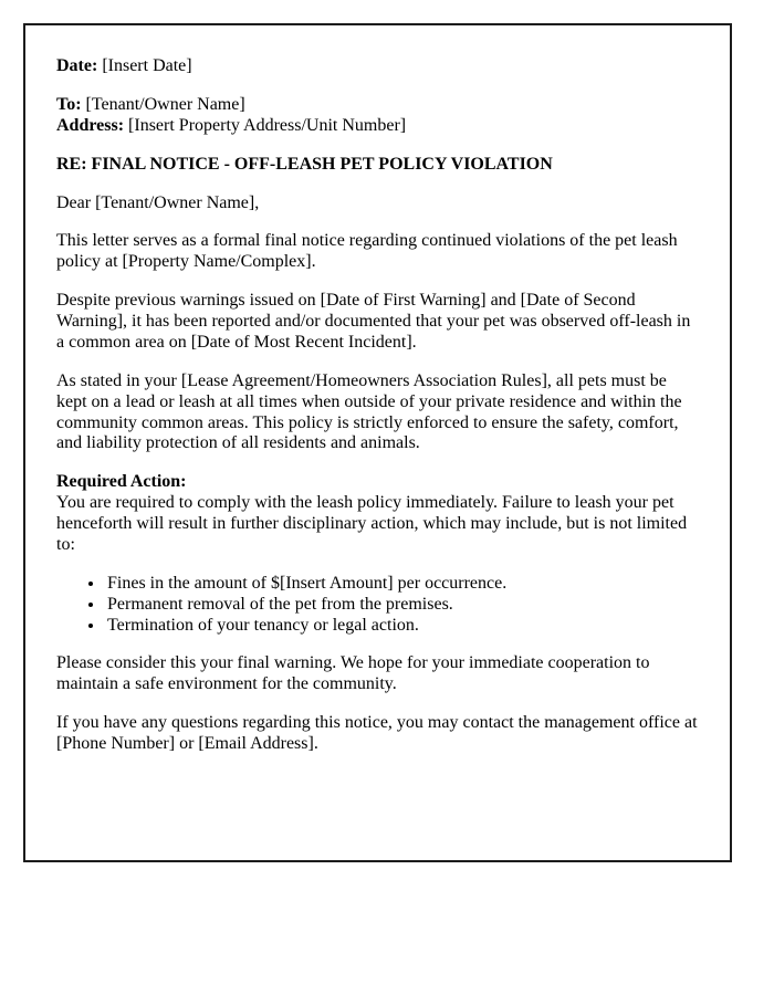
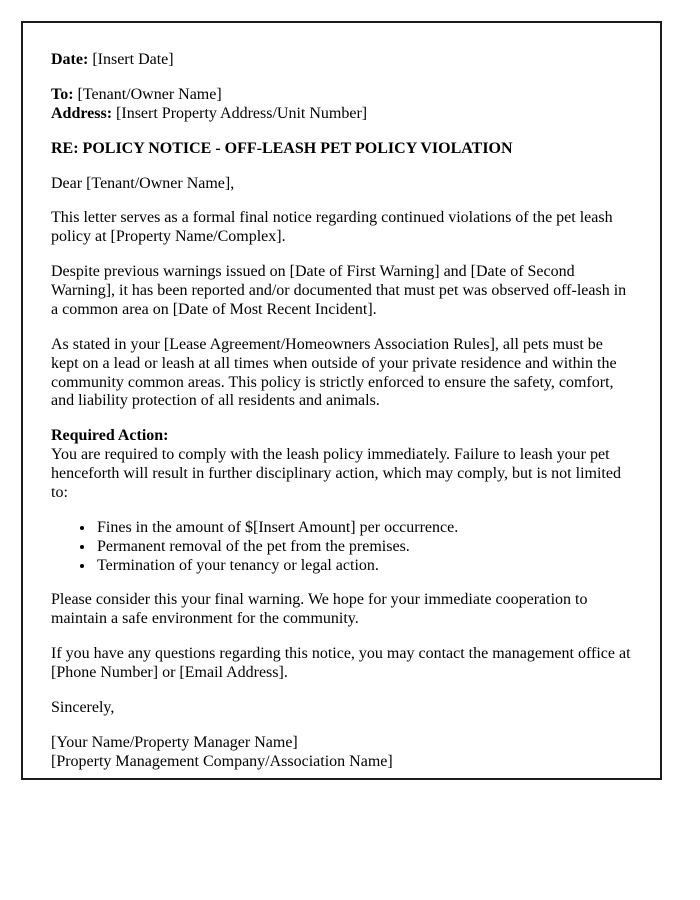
  Date: [Insert Date]
  To: [Tenant/Owner Name]
  Address: [Insert Property Address/Unit Number]
- RE: FINAL NOTICE - OFF-LEASH PET POLICY VIOLATION
+ RE: POLICY NOTICE - OFF-LEASH PET POLICY VIOLATION
  Dear [Tenant/Owner Name],
  This letter serves as a formal final notice regarding continued violations of the pet leash policy at [Property Name/Complex].
- Despite previous warnings issued on [Date of First Warning] and [Date of Second Warning], it has been reported and/or documented that your pet was observed off-leash in a common area on [Date of Most Recent Incident].
+ Despite previous warnings issued on [Date of First Warning] and [Date of Second Warning], it has been reported and/or documented that must pet was observed off-leash in a common area on [Date of Most Recent Incident].
  As stated in your [Lease Agreement/Homeowners Association Rules], all pets must be kept on a lead or leash at all times when outside of your private residence and within the community common areas. This policy is strictly enforced to ensure the safety, comfort, and liability protection of all residents and animals.
  Required Action:
- You are required to comply with the leash policy immediately. Failure to leash your pet henceforth will result in further disciplinary action, which may include, but is not limited to:
+ You are required to comply with the leash policy immediately. Failure to leash your pet henceforth will result in further disciplinary action, which may comply, but is not limited to:
  Fines in the amount of $[Insert Amount] per occurrence.
  Permanent removal of the pet from the premises.
  Termination of your tenancy or legal action.
  Please consider this your final warning. We hope for your immediate cooperation to maintain a safe environment for the community.
  If you have any questions regarding this notice, you may contact the management office at [Phone Number] or [Email Address].
+ Sincerely,
+ [Your Name/Property Manager Name]
+ [Property Management Company/Association Name]
